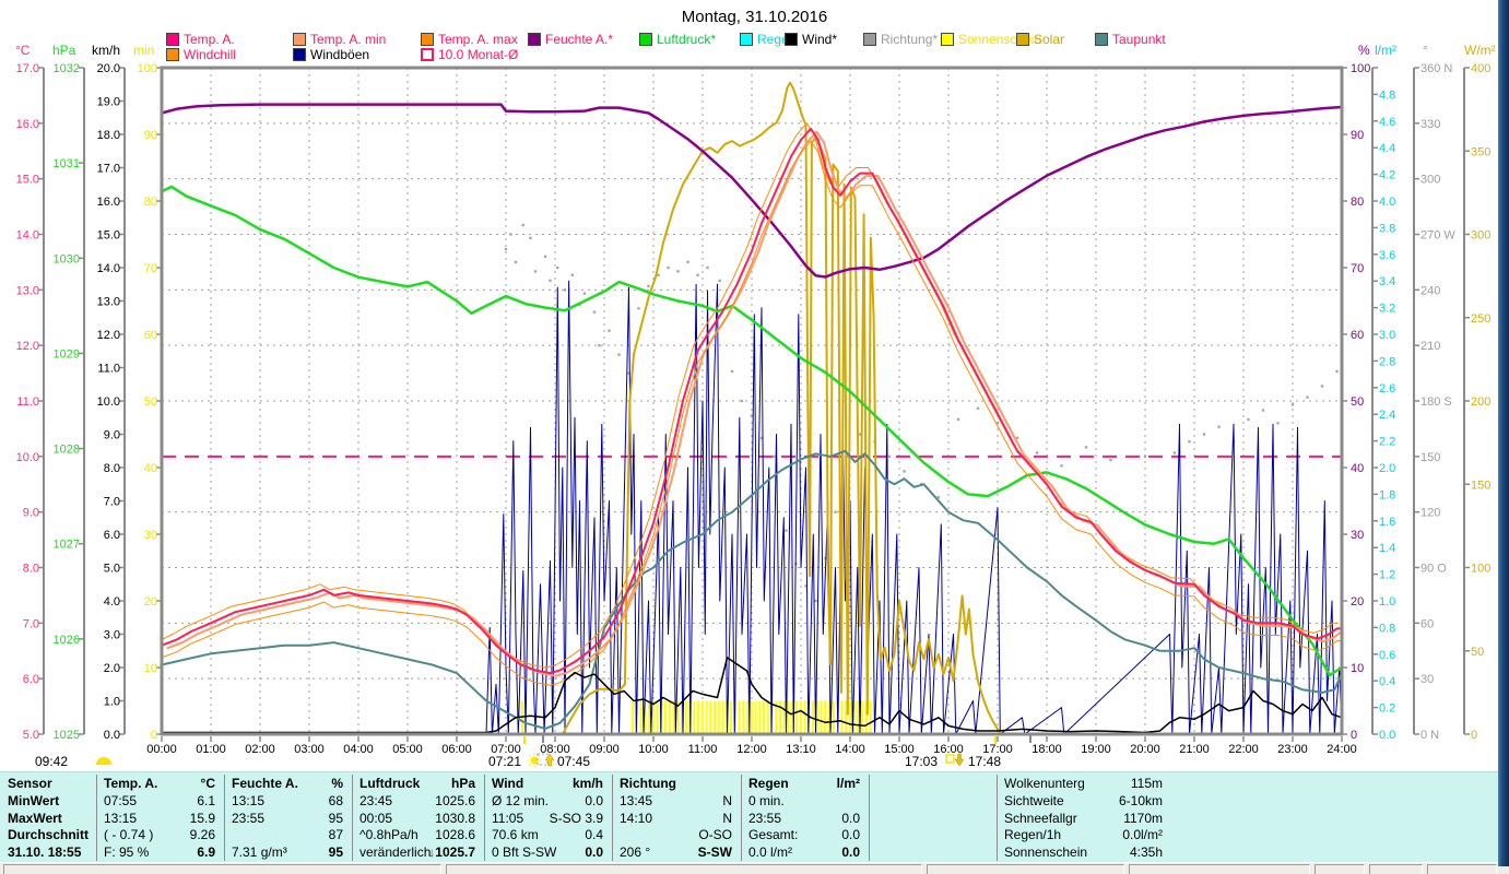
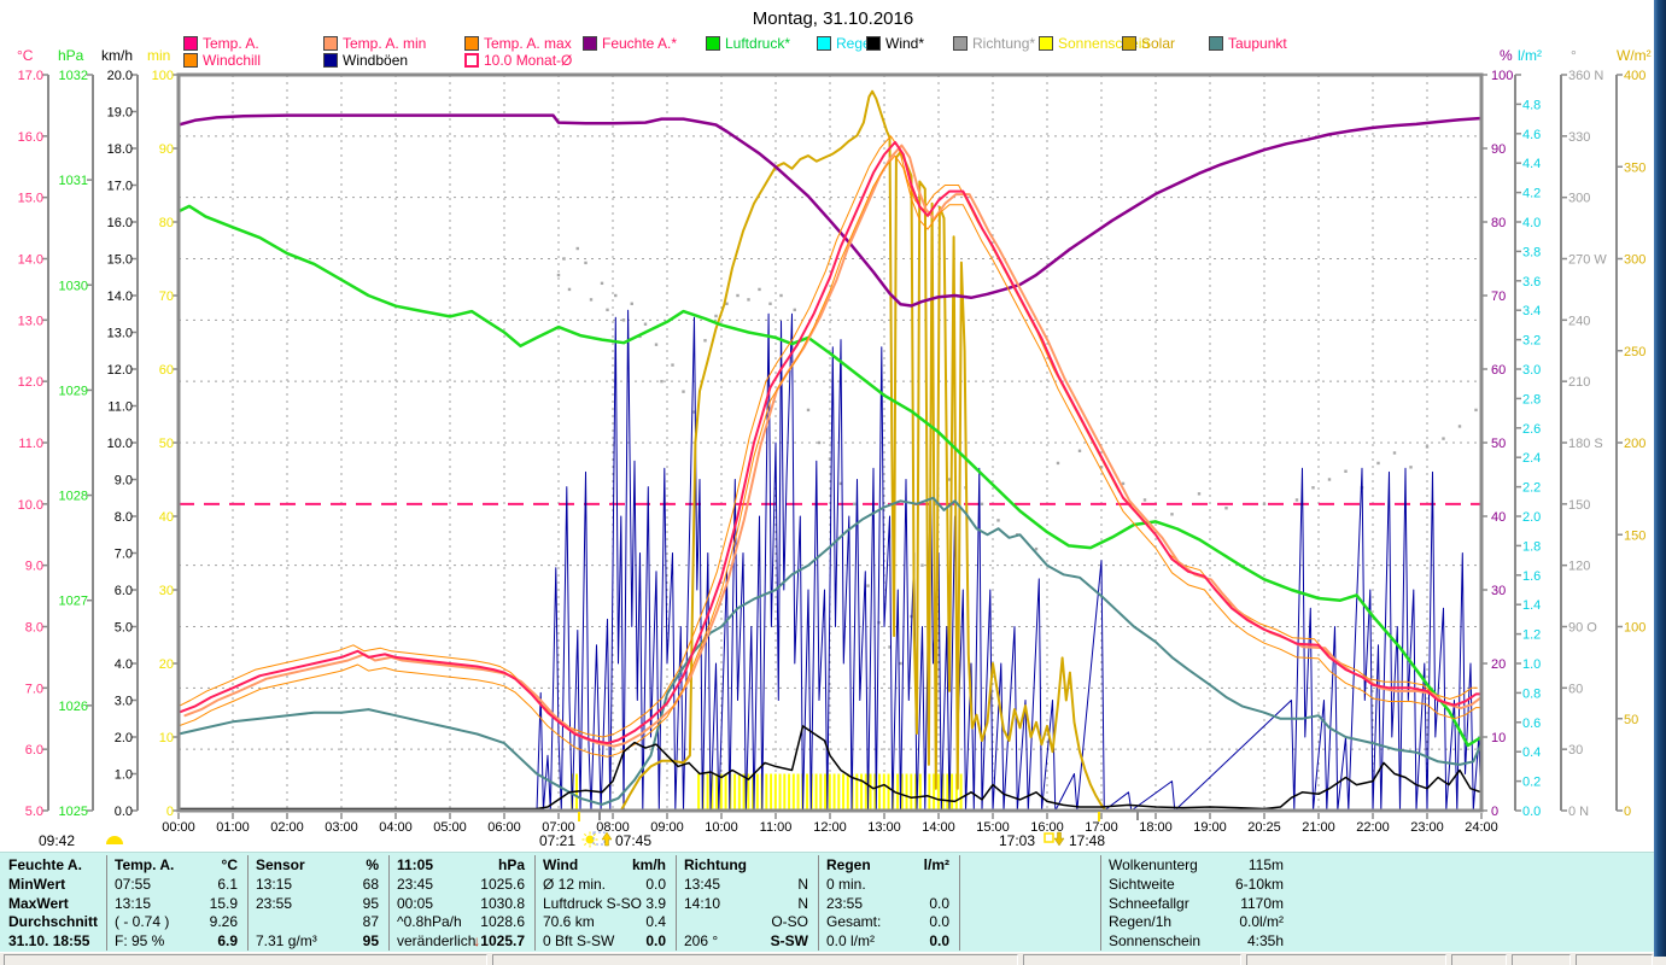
  Montag, 31.10.2016
  Temp. A.
  Temp. A. min
  Temp. A. max
  Feuchte A.*
  Luftdruck*
  Wind*
  Richtung*
  Sonnenscin
  Solar
  Taupunkt
  Windchill
  Windböen
  10.0 Monat-Ø
  °C
  5.0
  6.0
  7.0
  8.0
  9.0
  10.0
  11.0
  12.0
  13.0
  14.0
  15.0
  16.0
  17.0
  hPa
  1025
  1026
  1027
  1028
  1029
  1030
  1031
  1032
  km/h
  0.0
  1.0
  2.0
  3.0
  4.0
  5.0
  6.0
  7.0
  8.0
  9.0
  10.0
  11.0
  12.0
  13.0
  14.0
  15.0
  16.0
  17.0
  18.0
  19.0
  20.0
  min
  0
  10
  20
  30
  40
  50
  60
  70
  80
  90
  100
  %
  0
  10
  20
  30
  40
  50
  60
  70
  80
  90
  100
  l/m²
  0.0
  0.2
  0.4
  0.6
  0.8
  1.0
  1.2
  1.4
  1.6
  1.8
  2.0
  2.2
  2.4
  2.6
  2.8
  3.0
  3.2
  3.4
  3.6
  3.8
  4.0
  4.2
  4.4
  4.6
  4.8
  °
  0 N
  30
  60
  90 O
  120
  150
  180 S
  210
  240
  270 W
  300
  330
  360 N
  W/m²
  0
  50
  100
  150
  200
  250
  300
  350
  400
  00:00
  01:00
  02:00
  03:00
  04:00
  05:00
  06:00
  07:00
  08:00
  09:00
  10:00
  11:00
  12:00
- 13:10
+ 13:00
  14:00
  15:00
  16:00
  17:00
  18:00
  19:00
- 20:00
+ 20:25
  21:00
  22:00
  23:00
  24:00
  09:42
  07:21
  07:45
  17:03
  17:48
- Sensor
+ Feuchte A.
  MinWert
  MaxWert
  Durchschnitt
  31.10. 18:55
  Temp. A.
  °C
  07:55
  6.1
  13:15
  15.9
  ( - 0.74 )
  9.26
  F: 95 %
  6.9
- Feuchte A.
+ Sensor
  %
  13:15
  68
  23:55
  95
  87
  7.31 g/m³
  95
- Luftdruck
+ 11:05
  hPa
  23:45
  1025.6
  00:05
  1030.8
  ^0.8hPa/h
  1028.6
  veränderlich
  ↓1025.7
  Wind
  km/h
  Ø 12 min.
  0.0
- 11:05
+ Luftdruck
  S-SO 3.9
  70.6 km
  0.4
  0 Bft S-SW
  0.0
  Richtung
  13:45
  N
  14:10
  N
  O-SO
  206 °
  S-SW
  Regen
  l/m²
  0 min.
  23:55
  0.0
  Gesamt:
  0.0
  0.0 l/m²
  0.0
  Wolkenunterg
  115m
  Sichtweite
  6-10km
  Schneefallgr
  1170m
  Regen/1h
  0.0l/m²
  Sonnenschein
  4:35h
